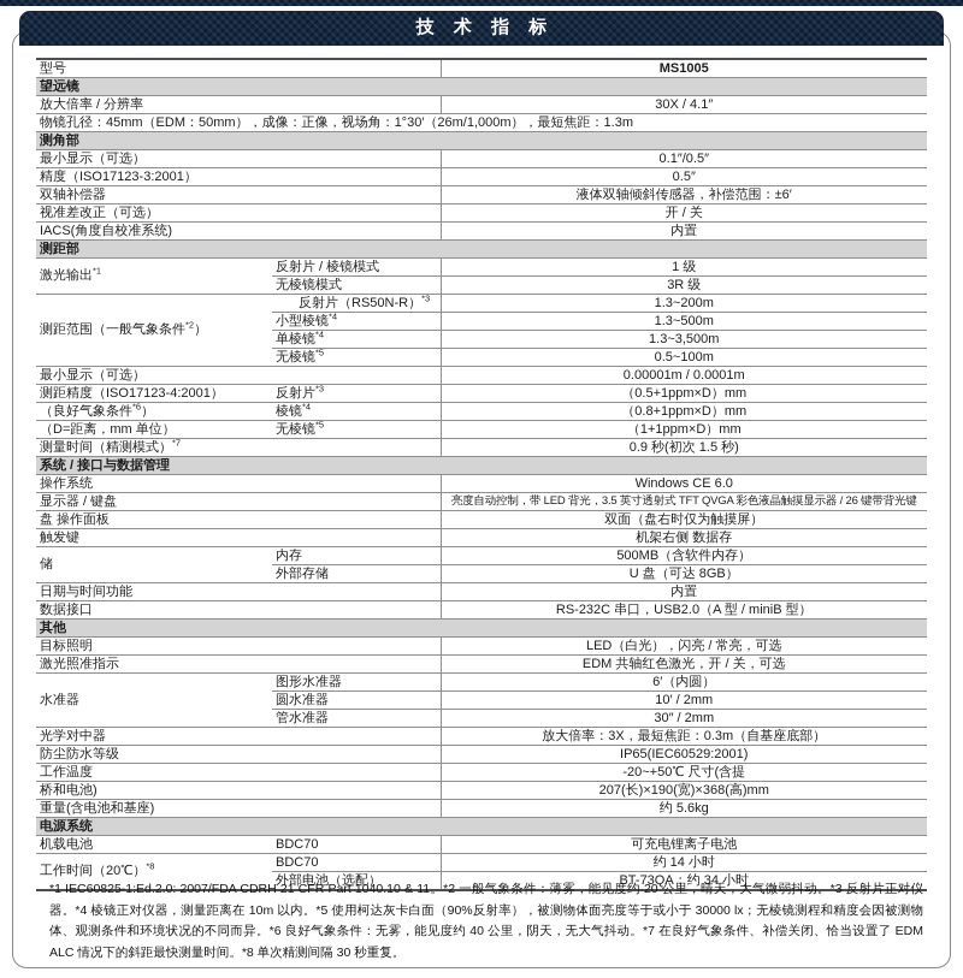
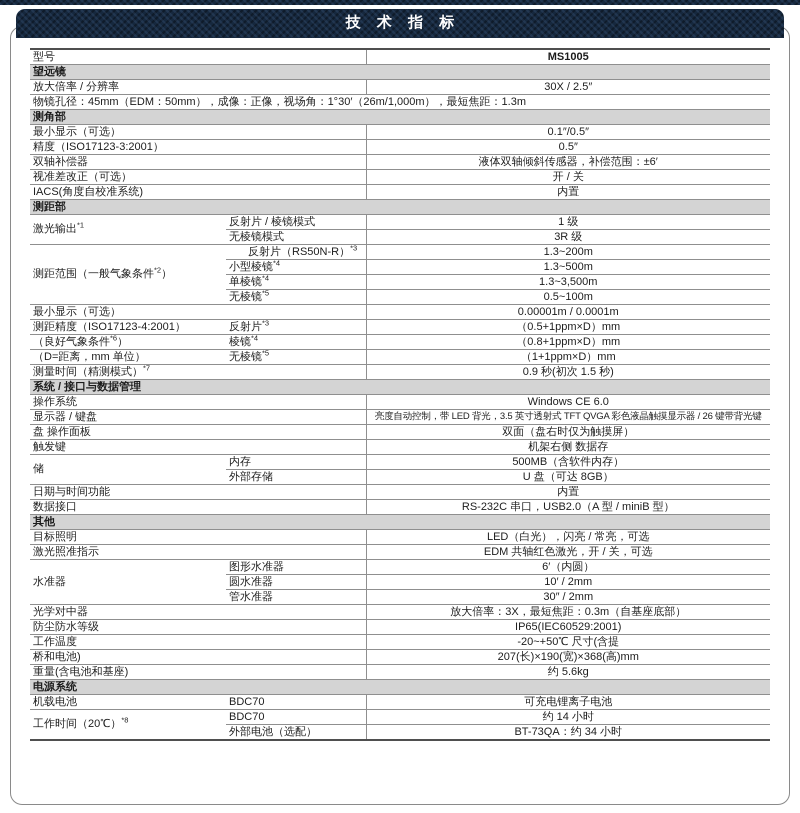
  型号	MS1005
  望远镜
- 放大倍率 / 分辨率	30X / 4.1″
+ 放大倍率 / 分辨率	30X / 2.5″
  物镜孔径：45mm（EDM：50mm），成像：正像，视场角：1°30′（26m/1,000m），最短焦距：1.3m
  测角部
  最小显示（可选）	0.1″/0.5″
  精度（ISO17123-3:2001）	0.5″
  双轴补偿器	液体双轴倾斜传感器，补偿范围：±6′
  视准差改正（可选）	开 / 关
  IACS(角度自校准系统)	内置
  测距部
  激光输出*1	反射片 / 棱镜模式	1 级
  无棱镜模式	3R 级
  测距范围（一般气象条件*2）	反射片（RS50N-R）*3	1.3~200m
  小型棱镜*4	1.3~500m
  单棱镜*4	1.3~3,500m
  无棱镜*5	0.5~100m
  最小显示（可选）	0.00001m / 0.0001m
  测距精度（ISO17123-4:2001）	反射片*3	（0.5+1ppm×D）mm
  （良好气象条件*6）	棱镜*4	（0.8+1ppm×D）mm
  （D=距离，mm 单位）	无棱镜*5	（1+1ppm×D）mm
  测量时间（精测模式）*7	0.9 秒(初次 1.5 秒)
  系统 / 接口与数据管理
  操作系统	Windows CE 6.0
  显示器 / 键盘	亮度自动控制，带 LED 背光，3.5 英寸透射式 TFT QVGA 彩色液晶触摸显示器 / 26 键带背光键
  盘 操作面板	双面（盘右时仅为触摸屏）
  触发键	机架右侧 数据存
  储	内存	500MB（含软件内存）
  外部存储	U 盘（可达 8GB）
  日期与时间功能	内置
  数据接口	RS-232C 串口，USB2.0（A 型 / miniB 型）
  其他
  目标照明	LED（白光），闪亮 / 常亮，可选
  激光照准指示	EDM 共轴红色激光，开 / 关，可选
  水准器	图形水准器	6′（内圆）
  圆水准器	10′ / 2mm
  管水准器	30″ / 2mm
  光学对中器	放大倍率：3X，最短焦距：0.3m（自基座底部）
  防尘防水等级	IP65(IEC60529:2001)
  工作温度	-20~+50℃ 尺寸(含提
  桥和电池)	207(长)×190(宽)×368(高)mm
  重量(含电池和基座)	约 5.6kg
  电源系统
  机载电池	BDC70	可充电锂离子电池
  工作时间（20℃）*8	BDC70	约 14 小时
  外部电池（选配）	BT-73QA：约 34 小时
- *1 IEC60825-1:Ed.2.0: 2007/FDA CDRH 21 CFR Part 1040.10 & 11。*2 一般气象条件：薄雾，能见度约 20 公里，晴天，大气微弱抖动。*3 反射片正对仪器。*4 棱镜正对仪器，测量距离在 10m 以内。*5 使用柯达灰卡白面（90%反射率），被测物体面亮度等于或小于 30000 lx；无棱镜测程和精度会因被测物体、观测条件和环境状况的不同而异。*6 良好气象条件：无雾，能见度约 40 公里，阴天，无大气抖动。*7 在良好气象条件、补偿关闭、恰当设置了 EDM ALC 情况下的斜距最快测量时间。*8 单次精测间隔 30 秒重复。
  技 术 指 标
